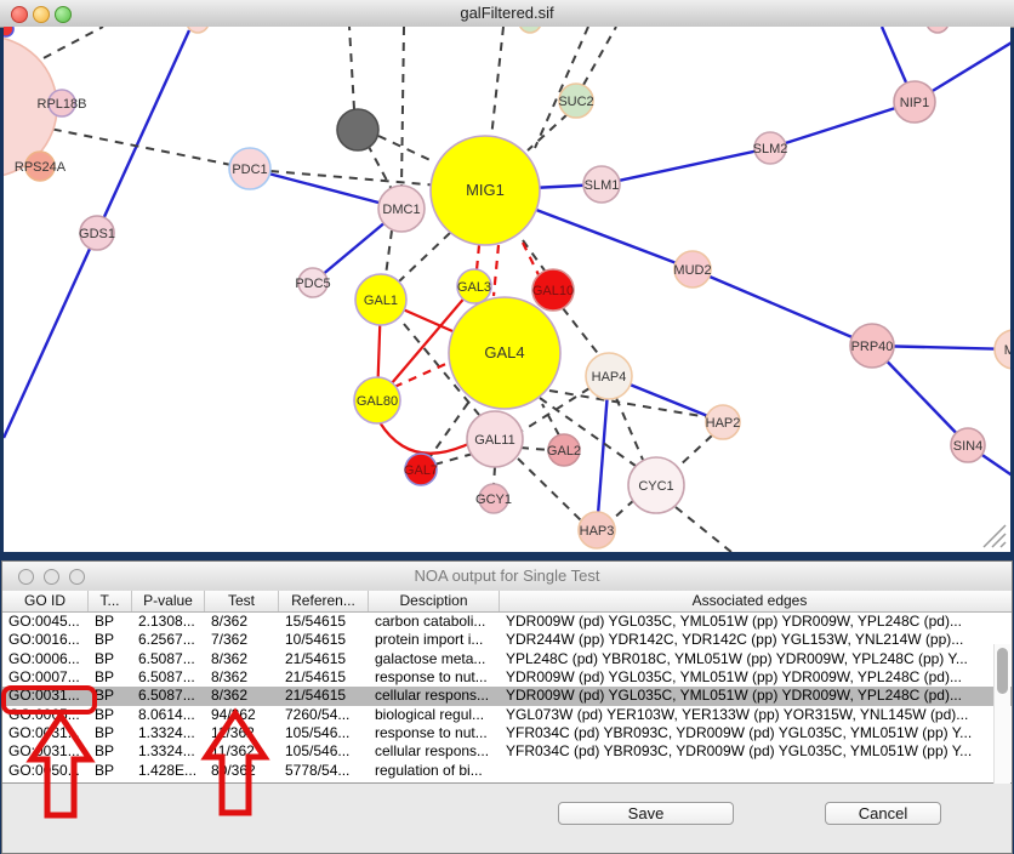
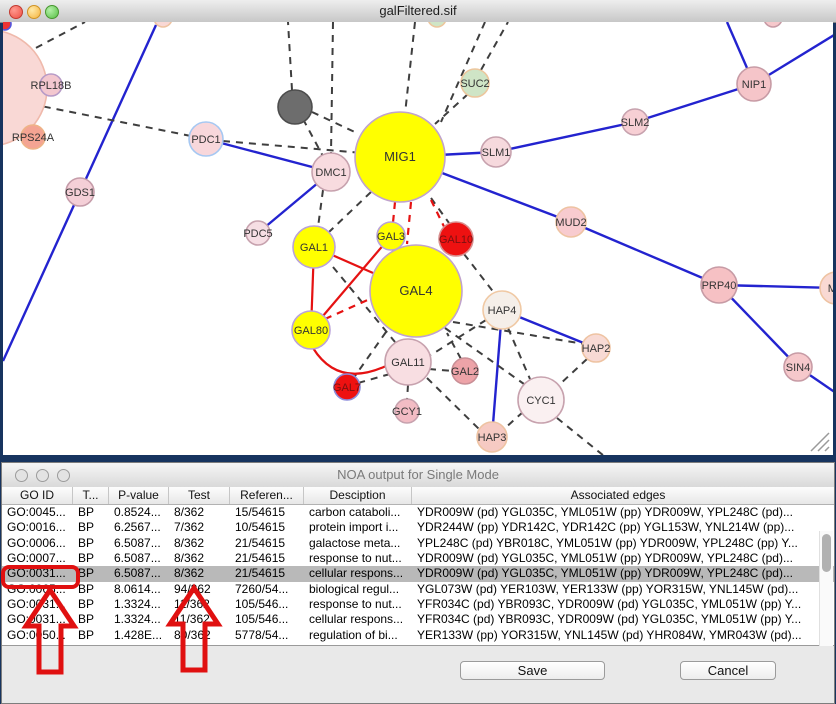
  galFiltered.sif
  RPL18B
  RPS24A
  GDS1
  PDC1
  DMC1
  MIG1
  SUC2
  SLM1
  SLM2
  NIP1
  MUD2
  PDC5
  GAL1
  GAL3
  GAL10
  GAL4
  GAL80
  HAP4
  GAL11
  GAL2
  GAL7
  GCY1
  HAP2
  CYC1
  HAP3
  PRP40
  SIN4
- NOA output for Single Test
+ NOA output for Single Mode
  GO ID
  T...
  P-value
  Test
  Referen...
  Desciption
  Associated edges
  GO:0045...
  BP
- 2.1308...
+ 0.8524...
  8/362
  15/54615
  carbon cataboli...
  YDR009W (pd) YGL035C, YML051W (pp) YDR009W, YPL248C (pd)...
  GO:0016...
  BP
  6.2567...
  7/362
  10/54615
  protein import i...
  YDR244W (pp) YDR142C, YDR142C (pp) YGL153W, YNL214W (pp)...
  GO:0006...
  BP
  6.5087...
  8/362
  21/54615
  galactose meta...
  YPL248C (pd) YBR018C, YML051W (pp) YDR009W, YPL248C (pp) Y...
  GO:0007...
  BP
  6.5087...
  8/362
  21/54615
  response to nut...
  YDR009W (pd) YGL035C, YML051W (pp) YDR009W, YPL248C (pd)...
  GO:0031...
  BP
  6.5087...
  8/362
  21/54615
  cellular respons...
  YDR009W (pd) YGL035C, YML051W (pp) YDR009W, YPL248C (pd)...
  BP
  8.0614...
  94/62
  7260/54...
  biological regul...
  YGL073W (pd) YER103W, YER133W (pp) YOR315W, YNL145W (pd)...
  GO:031.
  BP
  1.3324...
  105/546...
  response to nut...
  YFR034C (pd) YBR093C, YDR009W (pd) YGL035C, YML051W (pp) Y...
  GO:031...
  BP
  1.3324...
  11/362
  105/546...
  cellular respons...
  YFR034C (pd) YBR093C, YDR009W (pd) YGL035C, YML051W (pp) Y...
  GO:050..
  BP
  1.428E...
  5778/54...
  regulation of bi...
+ YER133W (pp) YOR315W, YNL145W (pd) YHR084W, YMR043W (pd)...
  Save
  Cancel
